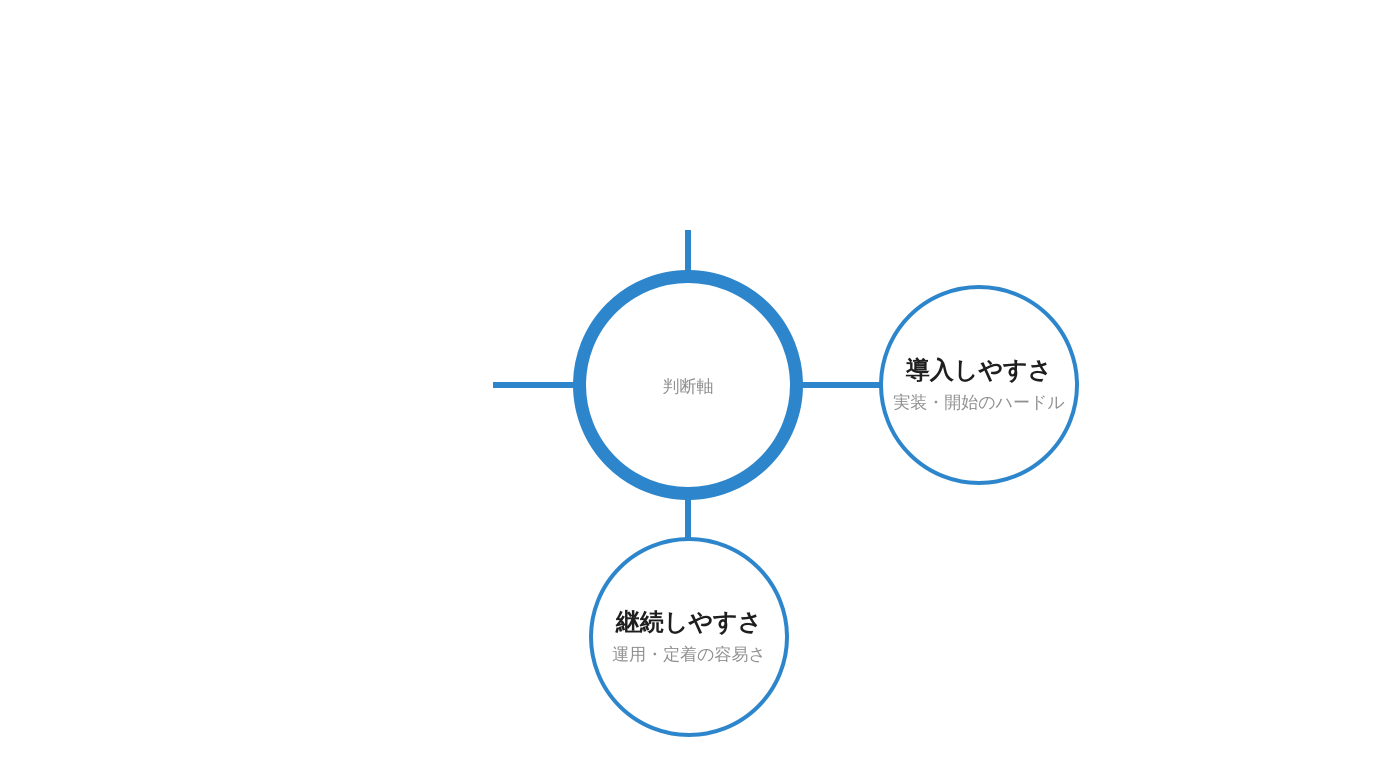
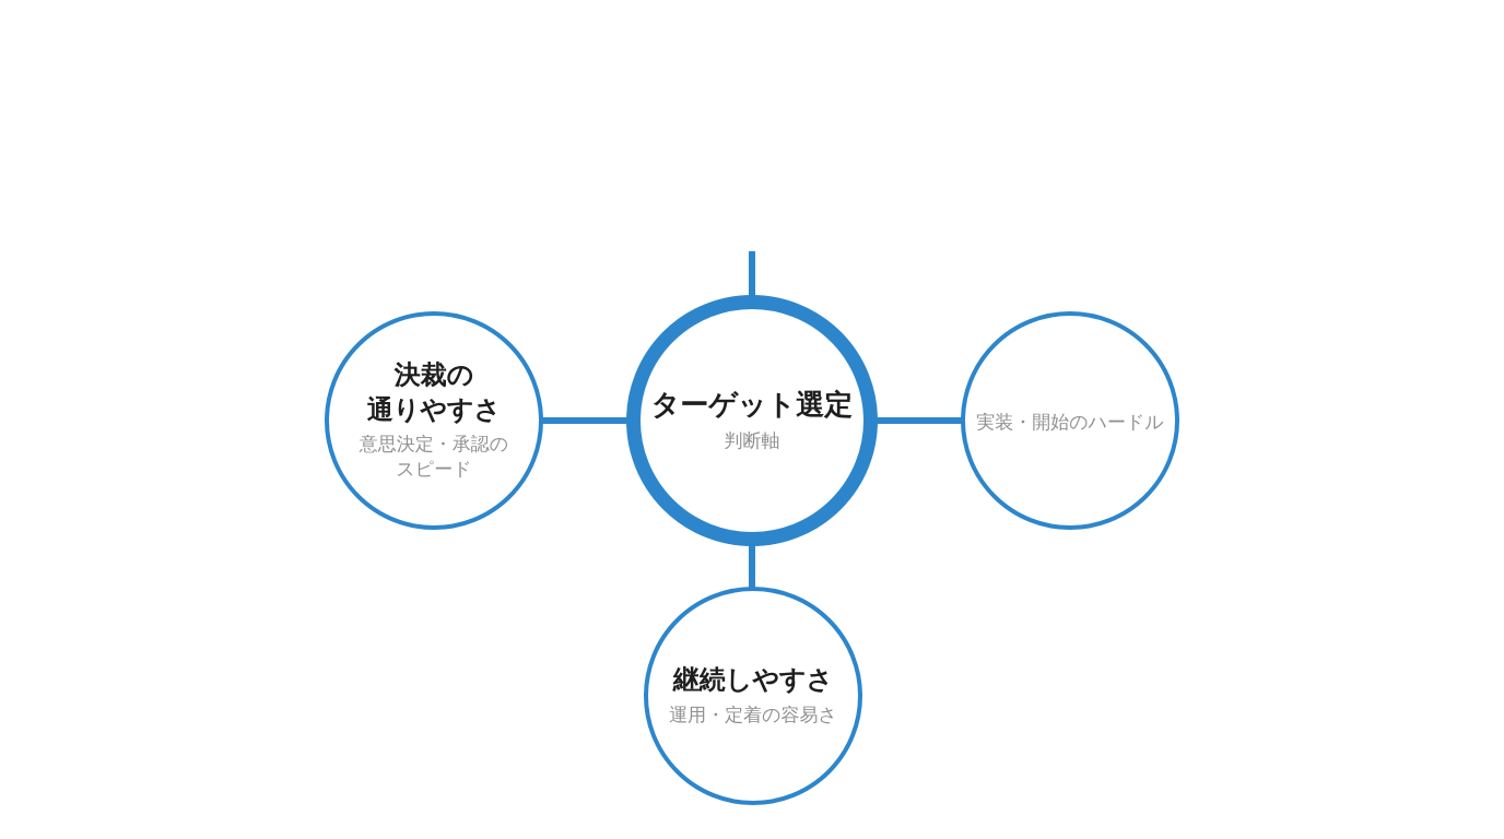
+ 決裁の
+ 通りやすさ
+ 意思決定・承認の
+ スピード
+ ターゲット選定
  判断軸
- 導入しやすさ
  実装・開始のハードル
  継続しやすさ
  運用・定着の容易さ
